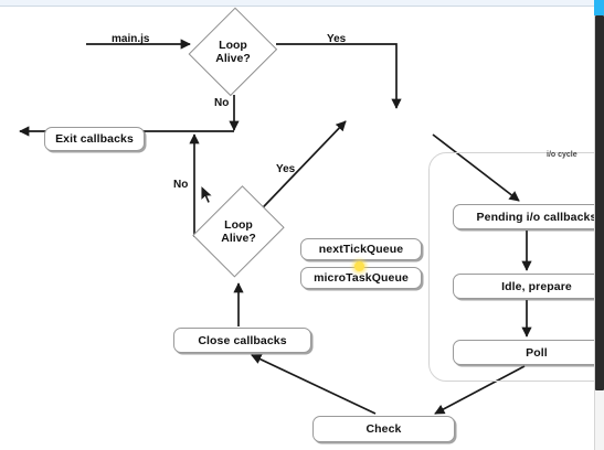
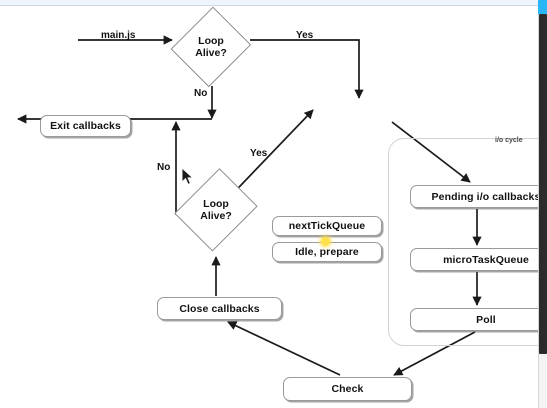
  Loop
  Alive?
  Loop
  Alive?
  Exit callbacks
  Pending i/o callback
- Idle, prepare
+ microTaskQueue
  Poll
  Check
  Close callbacks
  nextTickQueue
- microTaskQueue
+ Idle, prepare
  main.js
  Yes
  No
  Yes
  No
